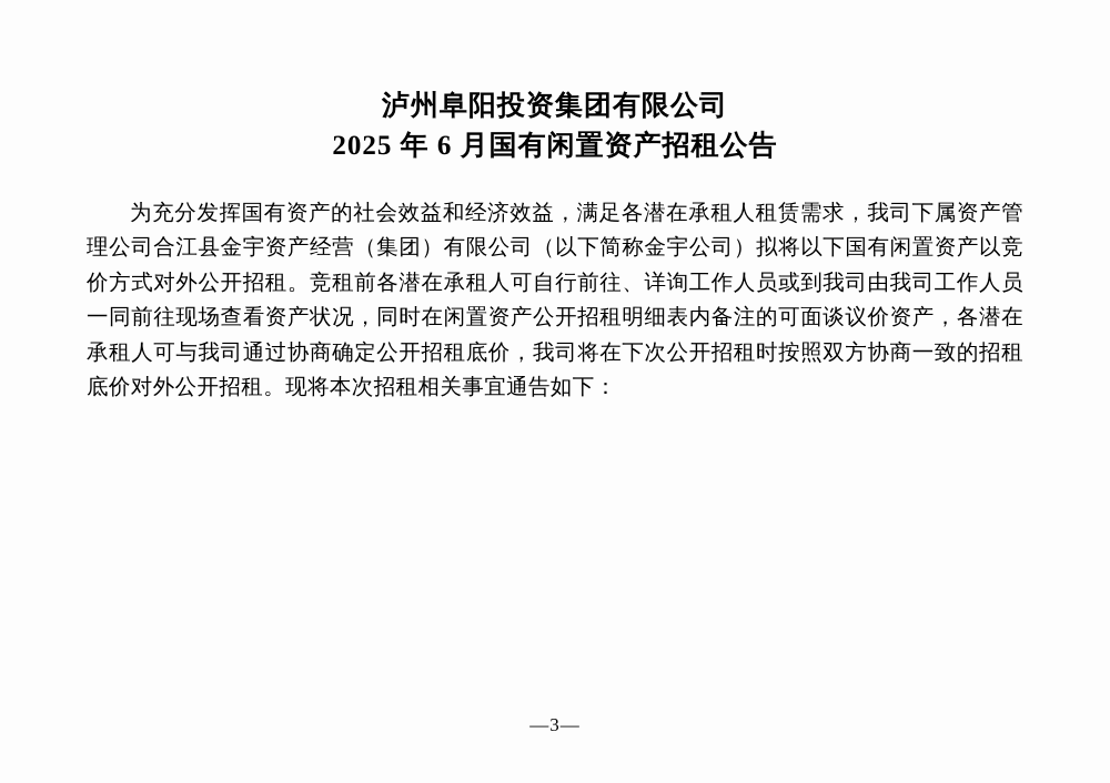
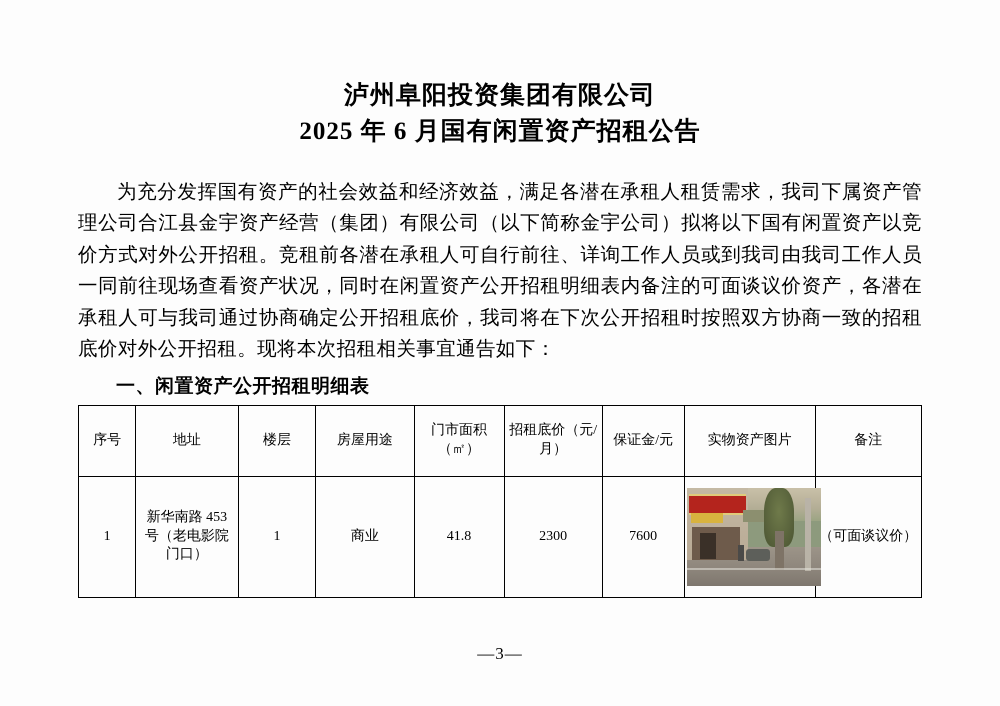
  泸州阜阳投资集团有限公司
  2025 年 6 月国有闲置资产招租公告
  为充分发挥国有资产的社会效益和经济效益，满足各潜在承租人租赁需求，我司下属资产管理公司合江县金宇资产经营（集团）有限公司（以下简称金宇公司）拟将以下国有闲置资产以竞价方式对外公开招租。竞租前各潜在承租人可自行前往、详询工作人员或到我司由我司工作人员一同前往现场查看资产状况，同时在闲置资产公开招租明细表内备注的可面谈议价资产，各潜在承租人可与我司通过协商确定公开招租底价，我司将在下次公开招租时按照双方协商一致的招租底价对外公开招租。现将本次招租相关事宜通告如下：
+ 一、闲置资产公开招租明细表
+ 序号	地址	楼层	房屋用途	门市面积 （㎡）	招租底价（元/ 月）	保证金/元	实物资产图片	备注
+ 1	新华南路 453 号（老电影院门口）	1	商业	41.8	2300	7600		（可面谈议价）
  —3—
